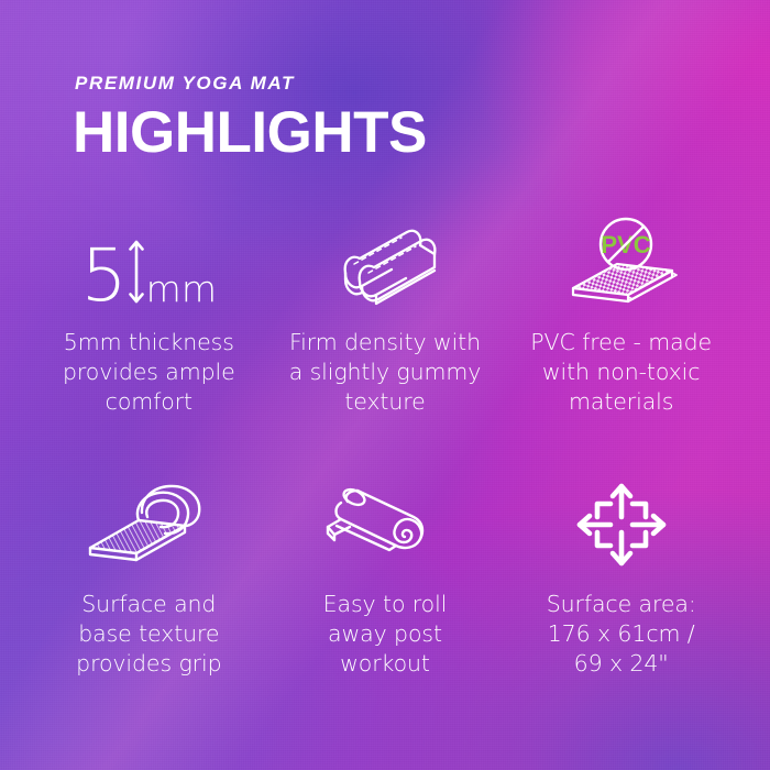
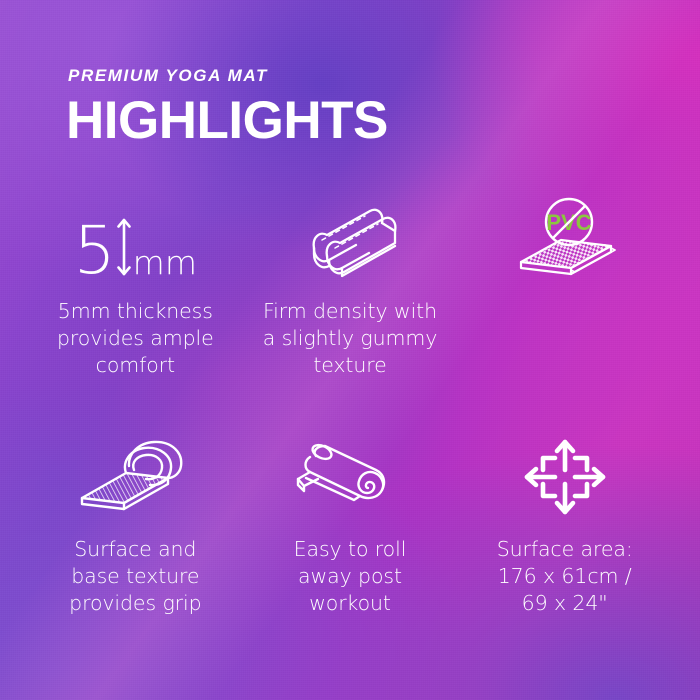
  PREMIUM YOGA MAT
  HIGHLIGHTS
  5
  mm
  5mm thickness
  provides ample
  comfort
  Firm density with
  a slightly gummy
  texture
- PVC free - made
- with non-toxic
- materials
  Surface and
  base texture
  provides grip
  Easy to roll
  away post
  workout
  Surface area:
  176 x 61cm /
  69 x 24"
